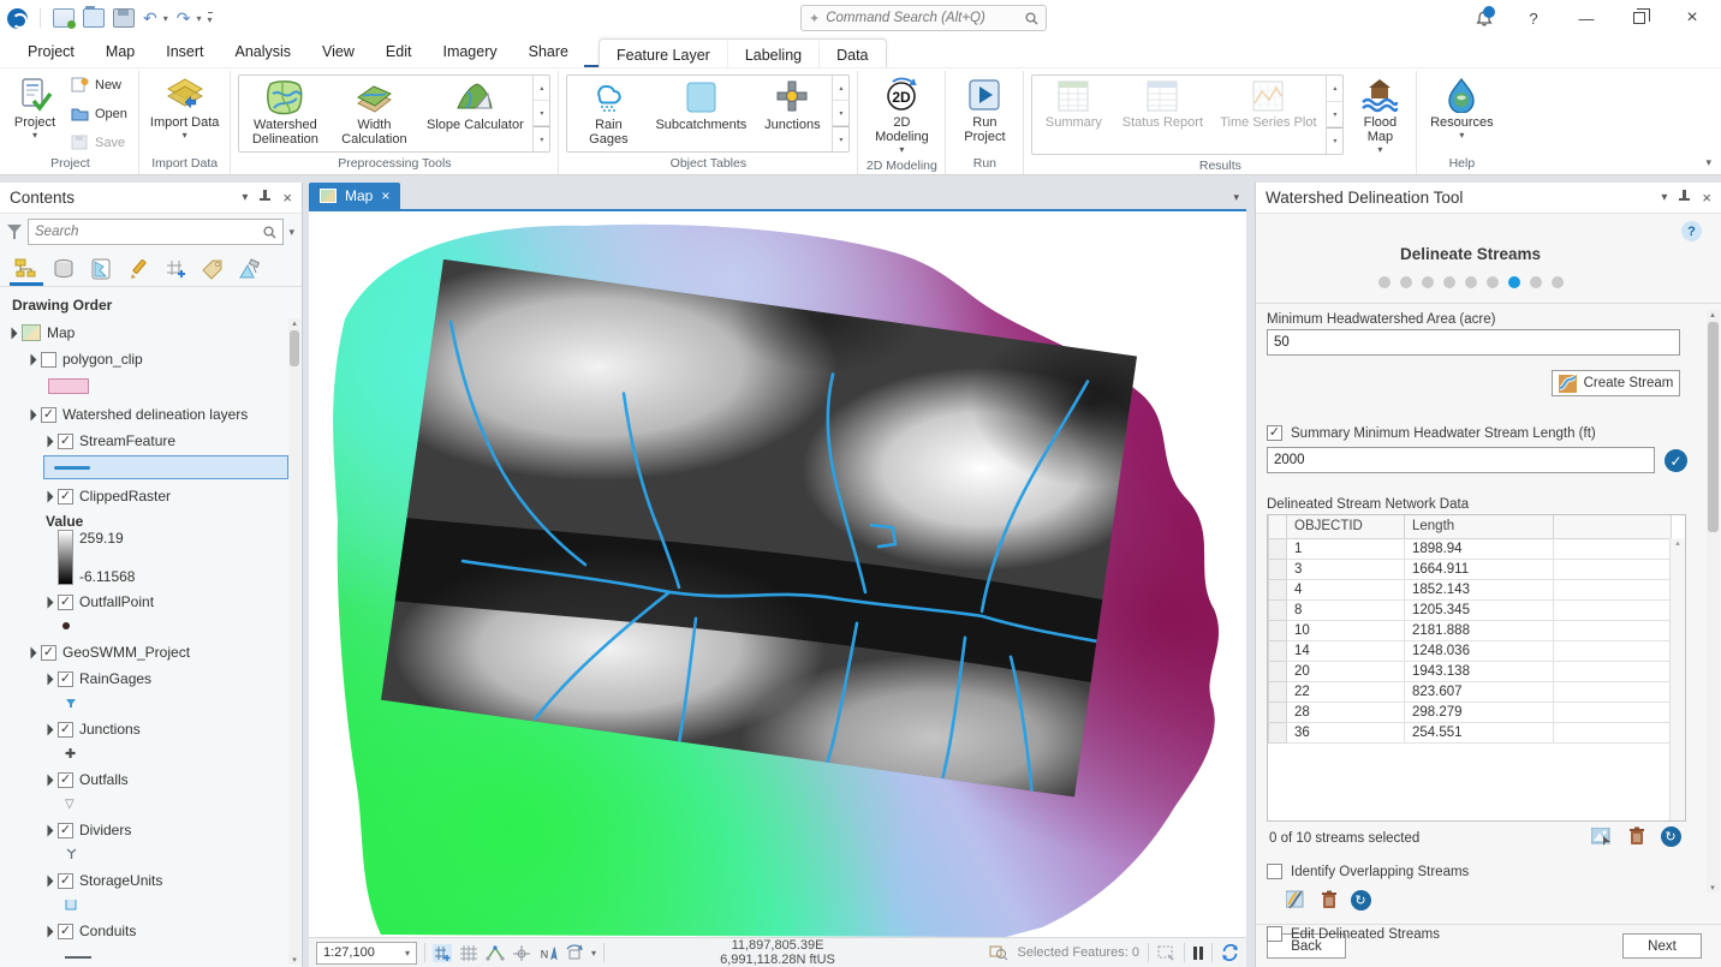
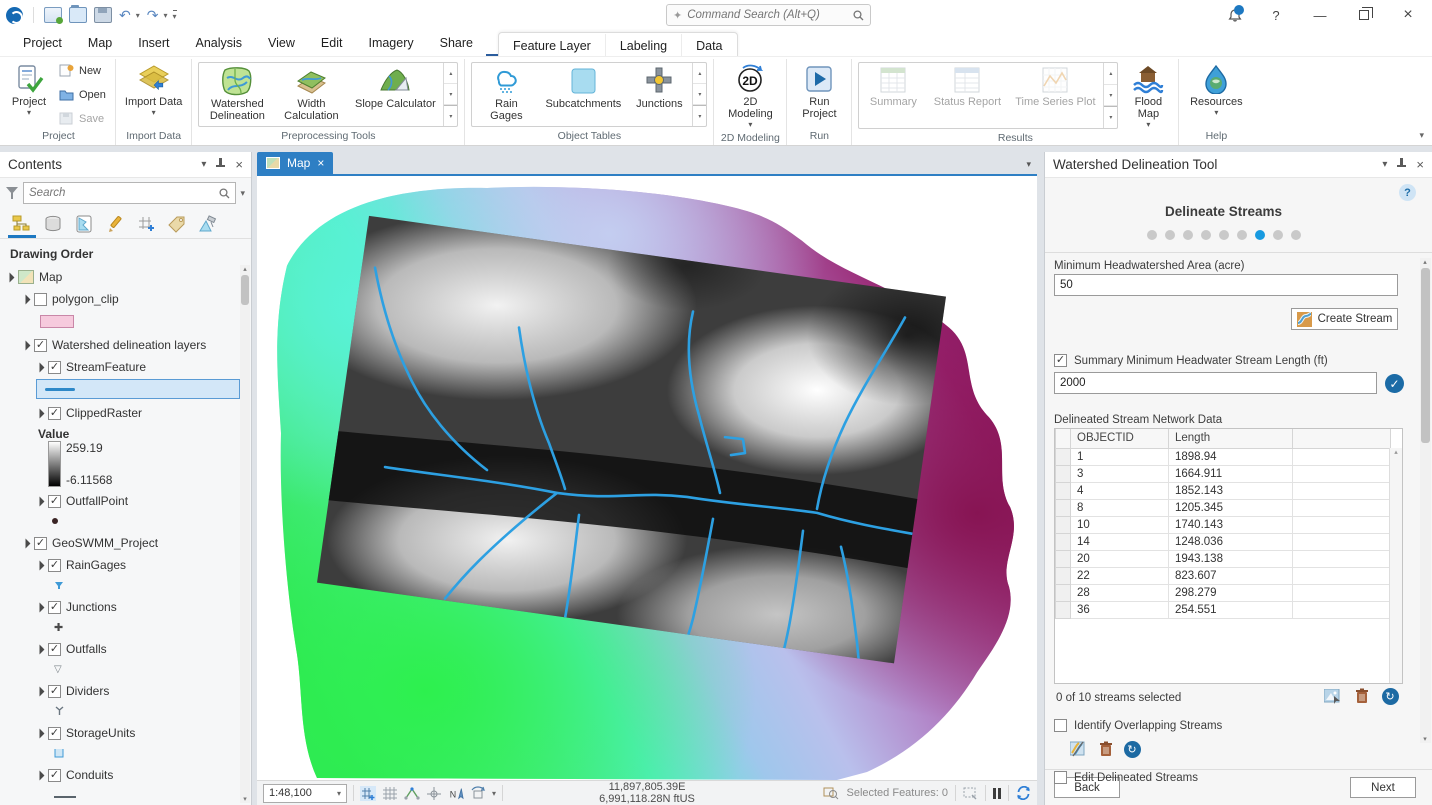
  ↶
  ▾
  ↷
  ▾
  ▾
  ✦
  Command Search (Alt+Q)
  ?
  —
  ×
  Project
  Map
  Insert
  Analysis
  View
  Edit
  Imagery
  Share
  Feature Layer
  Labeling
  Data
  Project
  ▾
  New
  Open
  Save
  Project
  Import Data
  ▾
  Import Data
  Watershed Delineation
  Width Calculation
  Slope Calculator
  Preprocessing Tools
  Rain Gages
  Subcatchments
  Junctions
  Object Tables
  2D
  2D Modeling
  ▾
  2D Modeling
  Run Project
  Run
  Summary
  Status Report
  Time Series Plot
  Flood Map
  ▾
  Results
  Resources
  ▾
  Help
  ▾
  Contents
  ▾
  ×
  Search
  ▾
  Drawing Order
  Map
  polygon_clip
  ✓
  Watershed delineation layers
  ✓
  StreamFeature
  ✓
  ClippedRaster
  Value
  259.19
  -6.11568
  ✓
  OutfallPoint
  ✓
  GeoSWMM_Project
  ✓
  RainGages
  ✓
  Junctions
  ✚
  ✓
  Outfalls
  ▽
  ✓
  Dividers
  ✓
  StorageUnits
  ✓
  Conduits
  Map
  ×
  ▾
- 1:27,100
+ 1:48,100
  ▾
  N
  ▾
  11,897,805.39E 6,991,118.28N ftUS
  Selected Features: 0
  Watershed Delineation Tool
  ▾
  ×
  ?
  Delineate Streams
  Minimum Headwatershed Area (acre)
  50
  Create Stream
  ✓
  Summary Minimum Headwater Stream Length (ft)
  2000
  ✓
  Delineated Stream Network Data
  	OBJECTID	Length
  	1	1898.94
  	3	1664.911
  	4	1852.143
  	8	1205.345
- 	10	2181.888
+ 	10	1740.143
  	14	1248.036
  	20	1943.138
  	22	823.607
  	28	298.279
  	36	254.551
  0 of 10 streams selected
  ↻
  Identify Overlapping Streams
  ↻
  Edit Delineated Streams
  Back
  Next
